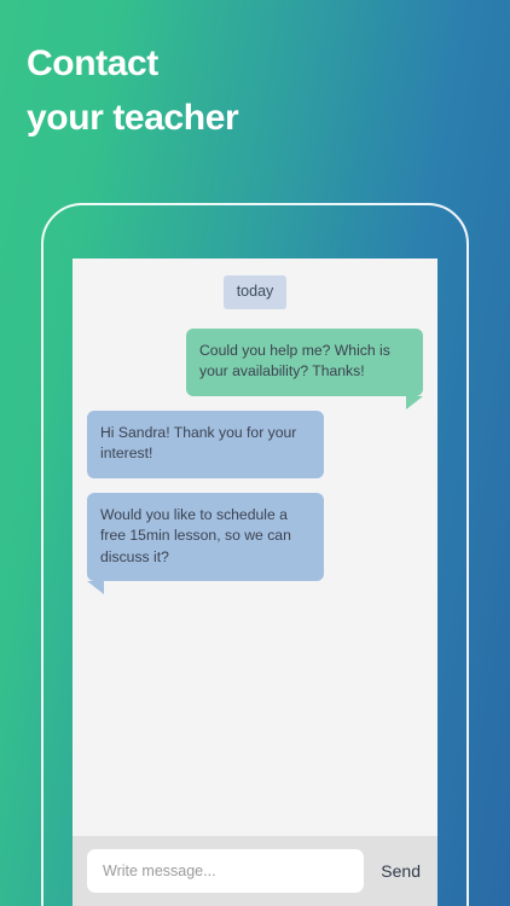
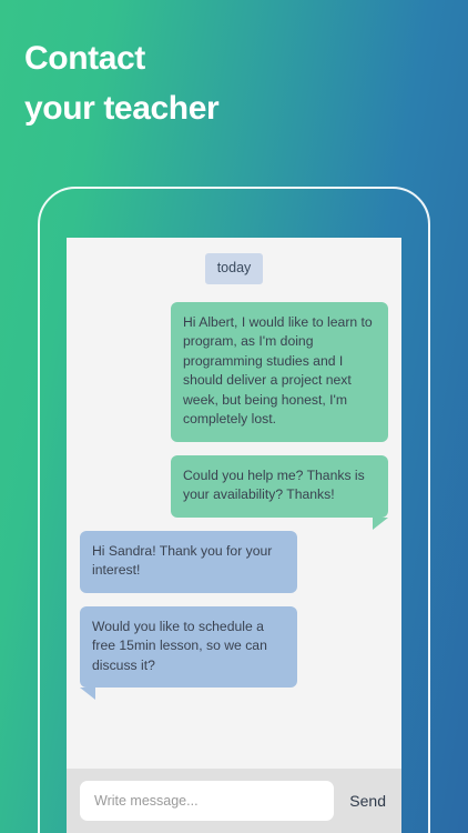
  Contact
  your teacher
  today
+ Hi Albert, I would like to learn to program, as I'm doing programming studies and I should deliver a project next week, but being honest, I'm completely lost.
- Could you help me? Which is your availability? Thanks!
+ Could you help me? Thanks is your availability? Thanks!
  Hi Sandra! Thank you for your interest!
  Would you like to schedule a free 15min lesson, so we can discuss it?
  Write message...
  Send
